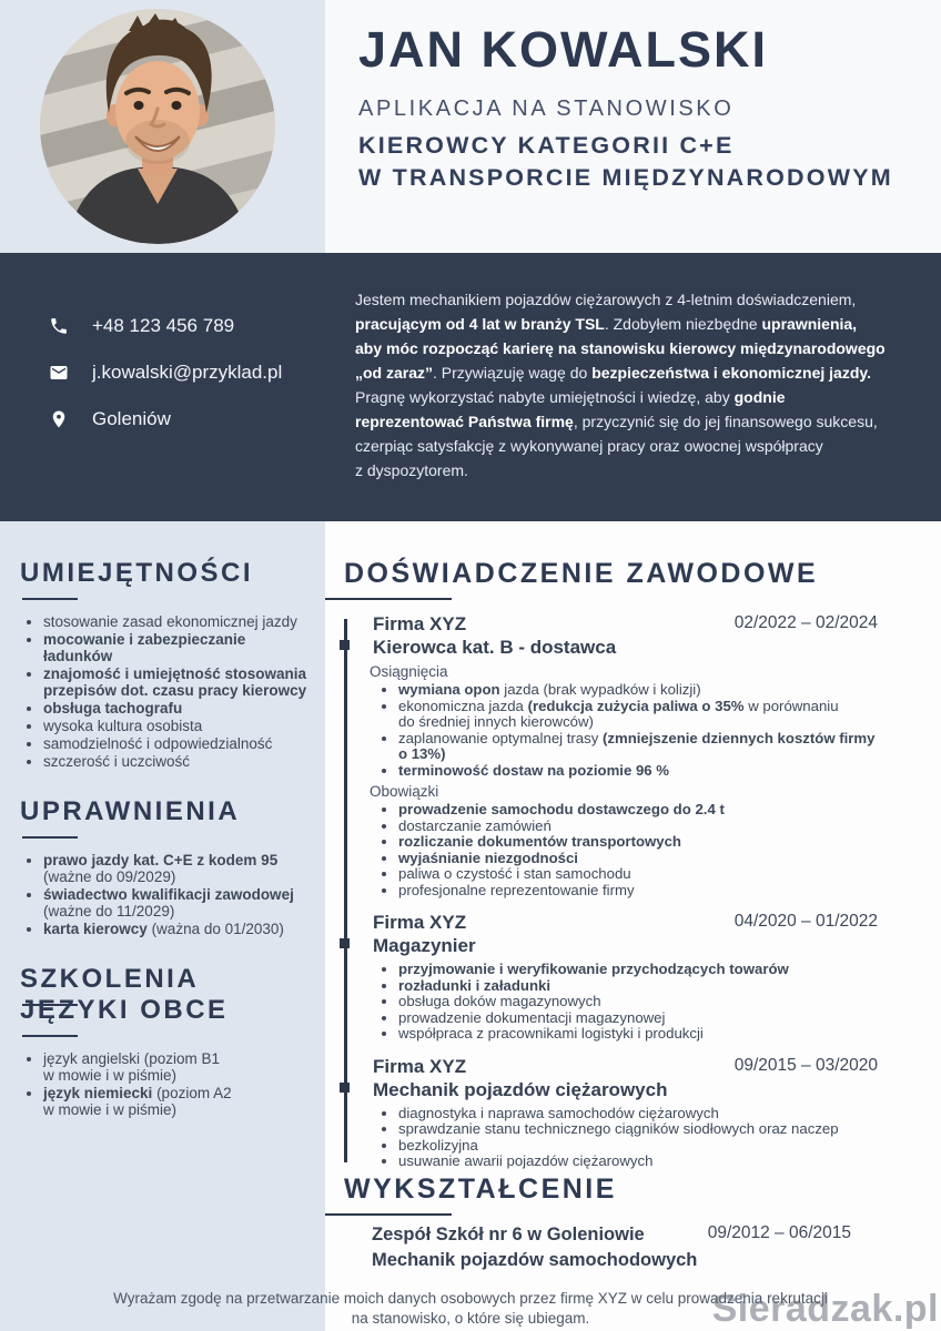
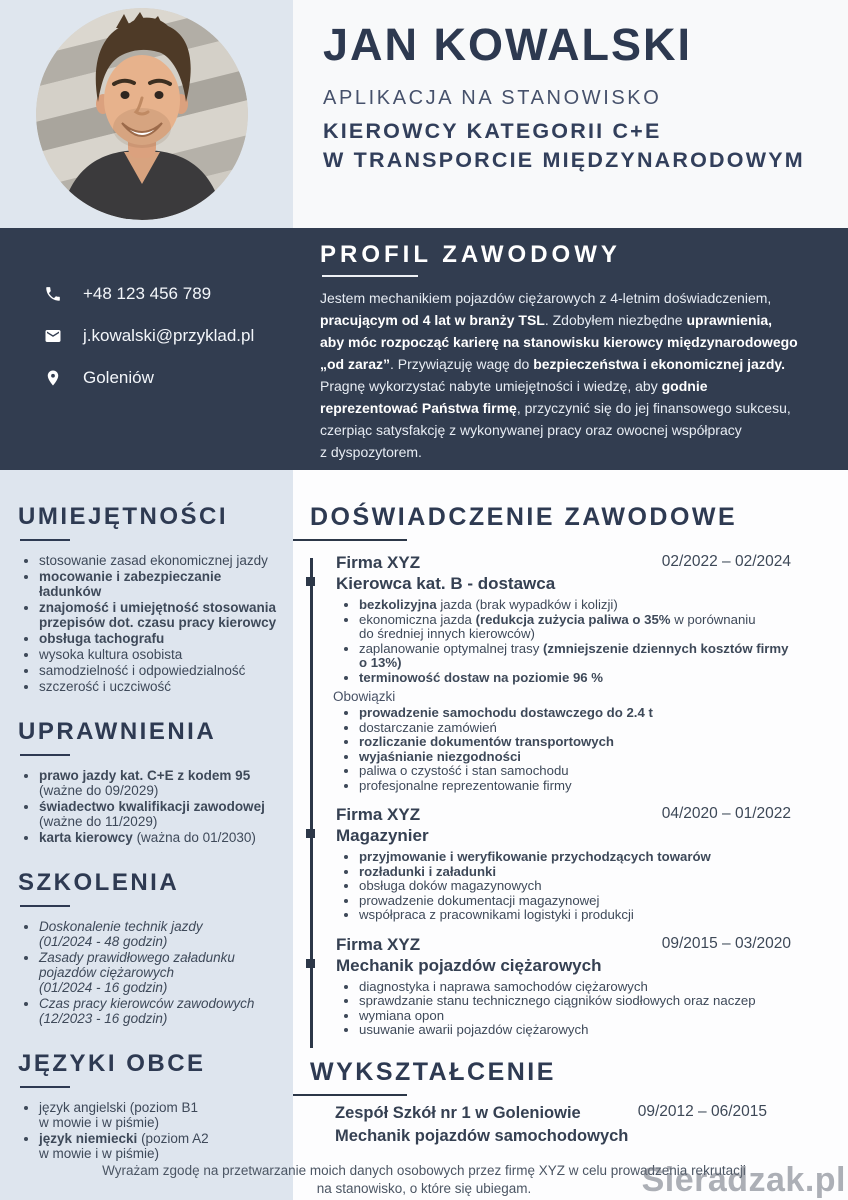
  JAN KOWALSKI
  APLIKACJA NA STANOWISKO
  KIEROWCY KATEGORII C+E
  W TRANSPORCIE MIĘDZYNARODOWYM
  +48 123 456 789
  j.kowalski@przyklad.pl
  Goleniów
+ PROFIL ZAWODOWY
  Jestem mechanikiem pojazdów ciężarowych z 4-letnim doświadczeniem,
  pracującym od 4 lat w branży TSL. Zdobyłem niezbędne uprawnienia,
  aby móc rozpocząć karierę na stanowisku kierowcy międzynarodowego
  „od zaraz”. Przywiązuję wagę do bezpieczeństwa i ekonomicznej jazdy.
  Pragnę wykorzystać nabyte umiejętności i wiedzę, aby godnie
  reprezentować Państwa firmę, przyczynić się do jej finansowego sukcesu,
  czerpiąc satysfakcję z wykonywanej pracy oraz owocnej współpracy
  z dyspozytorem.
  UMIEJĘTNOŚCI
  stosowanie zasad ekonomicznej jazdy
  mocowanie i zabezpieczanie
  ładunków
  znajomość i umiejętność stosowania
  przepisów dot. czasu pracy kierowcy
  obsługa tachografu
  wysoka kultura osobista
  samodzielność i odpowiedzialność
  szczerość i uczciwość
  UPRAWNIENIA
  prawo jazdy kat. C+E z kodem 95
  (ważne do 09/2029)
  świadectwo kwalifikacji zawodowej
  (ważne do 11/2029)
  karta kierowcy (ważna do 01/2030)
  SZKOLENIA
+ Doskonalenie technik jazdy
+ (01/2024 - 48 godzin)
+ Zasady prawidłowego załadunku
+ pojazdów ciężarowych
+ (01/2024 - 16 godzin)
+ Czas pracy kierowców zawodowych
+ (12/2023 - 16 godzin)
  JĘZYKI OBCE
  język angielski (poziom B1
  w mowie i w piśmie)
  język niemiecki (poziom A2
  w mowie i w piśmie)
  DOŚWIADCZENIE ZAWODOWE
  Firma XYZ
  Kierowca kat. B - dostawca
  02/2022 – 02/2024
- Osiągnięcia
- wymiana opon jazda (brak wypadków i kolizji)
+ bezkolizyjna jazda (brak wypadków i kolizji)
  ekonomiczna jazda (redukcja zużycia paliwa o 35% w porównaniu
  do średniej innych kierowców)
  zaplanowanie optymalnej trasy (zmniejszenie dziennych kosztów firmy
  o 13%)
  terminowość dostaw na poziomie 96 %
  Obowiązki
  prowadzenie samochodu dostawczego do 2.4 t
  dostarczanie zamówień
  rozliczanie dokumentów transportowych
  wyjaśnianie niezgodności
  paliwa o czystość i stan samochodu
  profesjonalne reprezentowanie firmy
  Firma XYZ
  Magazynier
  04/2020 – 01/2022
  przyjmowanie i weryfikowanie przychodzących towarów
  rozładunki i załadunki
  obsługa doków magazynowych
  prowadzenie dokumentacji magazynowej
  współpraca z pracownikami logistyki i produkcji
  Firma XYZ
  Mechanik pojazdów ciężarowych
  09/2015 – 03/2020
  diagnostyka i naprawa samochodów ciężarowych
  sprawdzanie stanu technicznego ciągników siodłowych oraz naczep
- bezkolizyjna
+ wymiana opon
  usuwanie awarii pojazdów ciężarowych
  WYKSZTAŁCENIE
- Zespół Szkół nr 6 w Goleniowie
+ Zespół Szkół nr 1 w Goleniowie
  Mechanik pojazdów samochodowych
  09/2012 – 06/2015
  Wyrażam zgodę na przetwarzanie moich danych osobowych przez firmę XYZ w celu prowadzenia rekrutacji
  na stanowisko, o które się ubiegam.
  Sieradzak.pl
